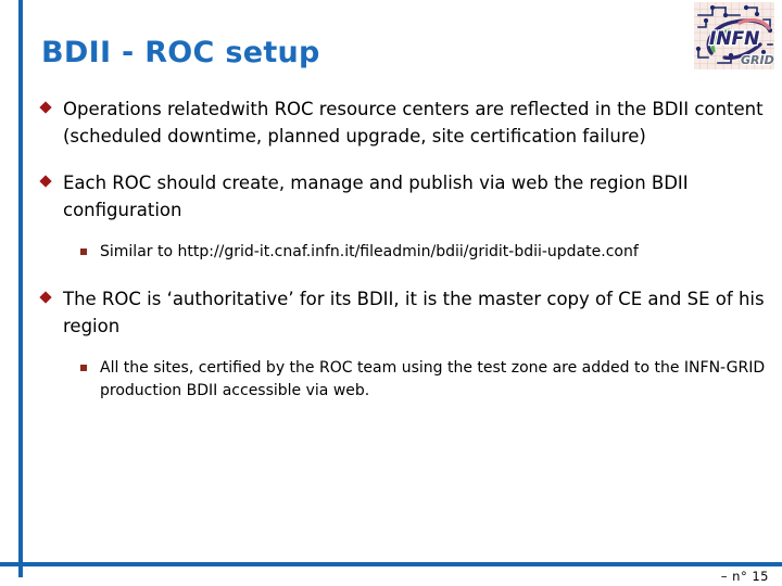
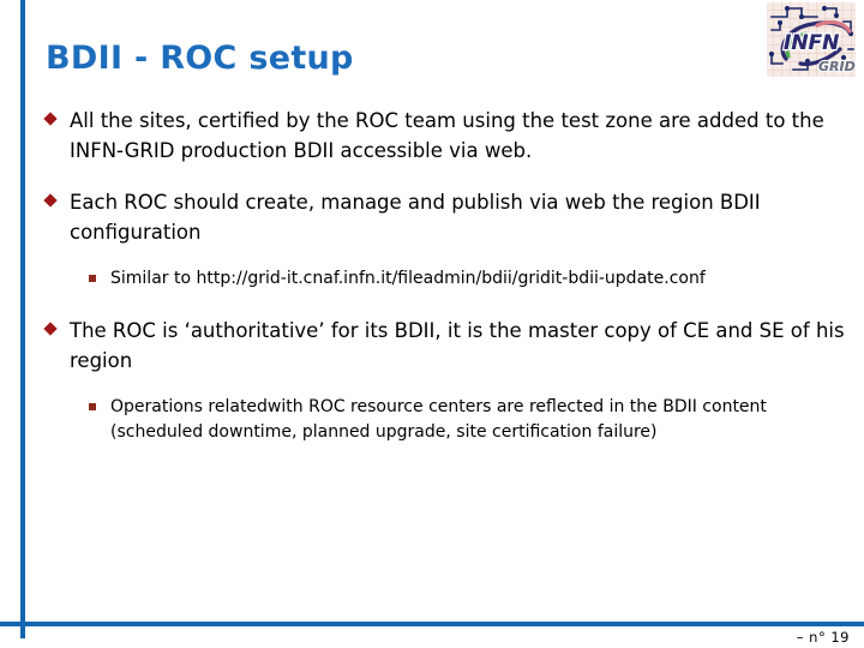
  BDII - ROC setup
  INFN
  GRID
- Operations relatedwith ROC resource centers are reflected in the BDII content (scheduled downtime, planned upgrade, site certification failure)
+ All the sites, certified by the ROC team using the test zone are added to the INFN-GRID production BDII accessible via web.
  Each ROC should create, manage and publish via web the region BDII configuration
  Similar to http://grid-it.cnaf.infn.it/fileadmin/bdii/gridit-bdii-update.conf
  The ROC is ‘authoritative’ for its BDII, it is the master copy of CE and SE of his region
- All the sites, certified by the ROC team using the test zone are added to the INFN-GRID production BDII accessible via web.
+ Operations relatedwith ROC resource centers are reflected in the BDII content (scheduled downtime, planned upgrade, site certification failure)
- – n° 15
+ – n° 19
